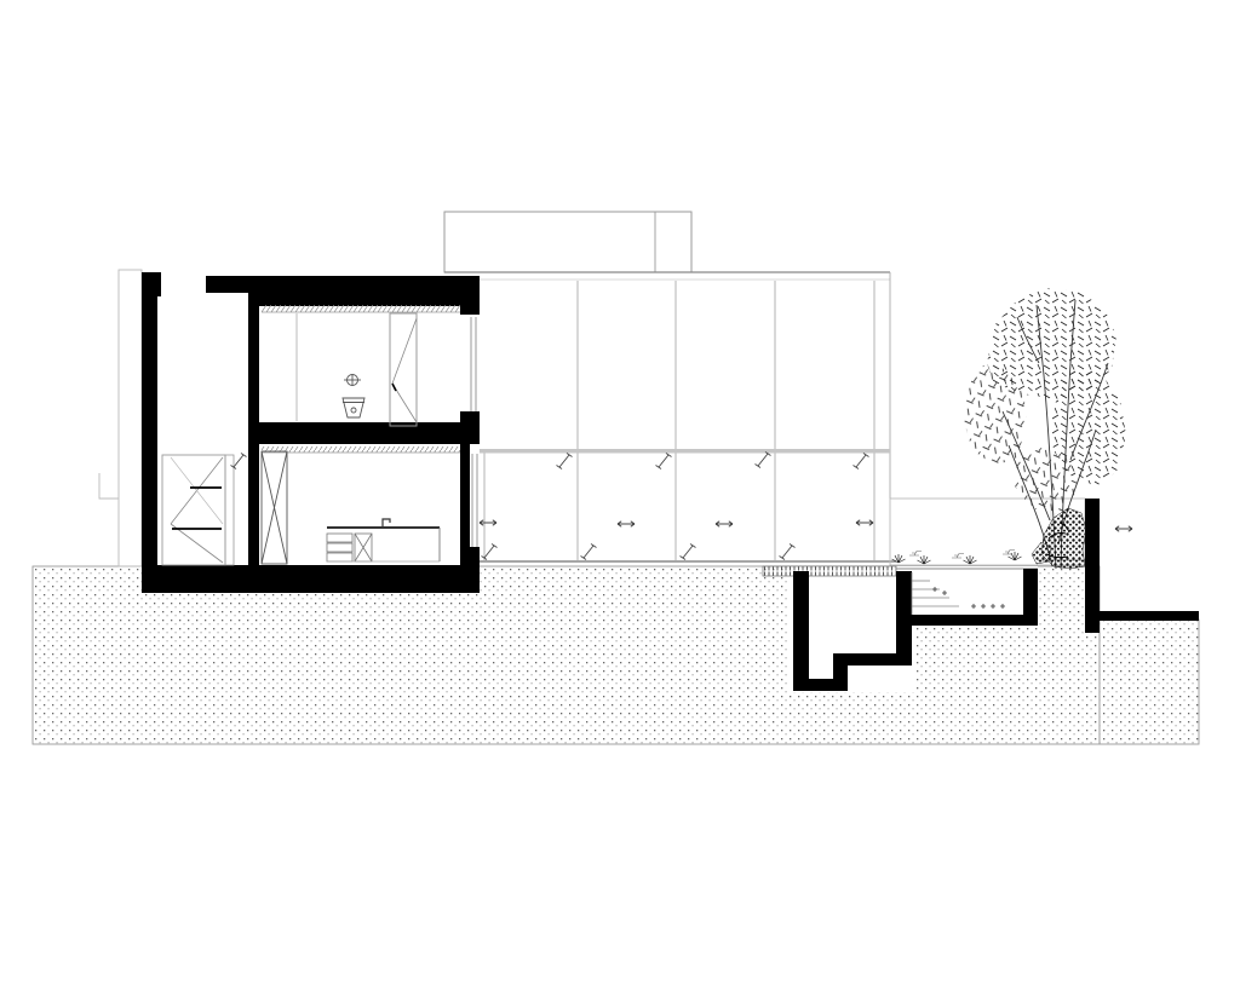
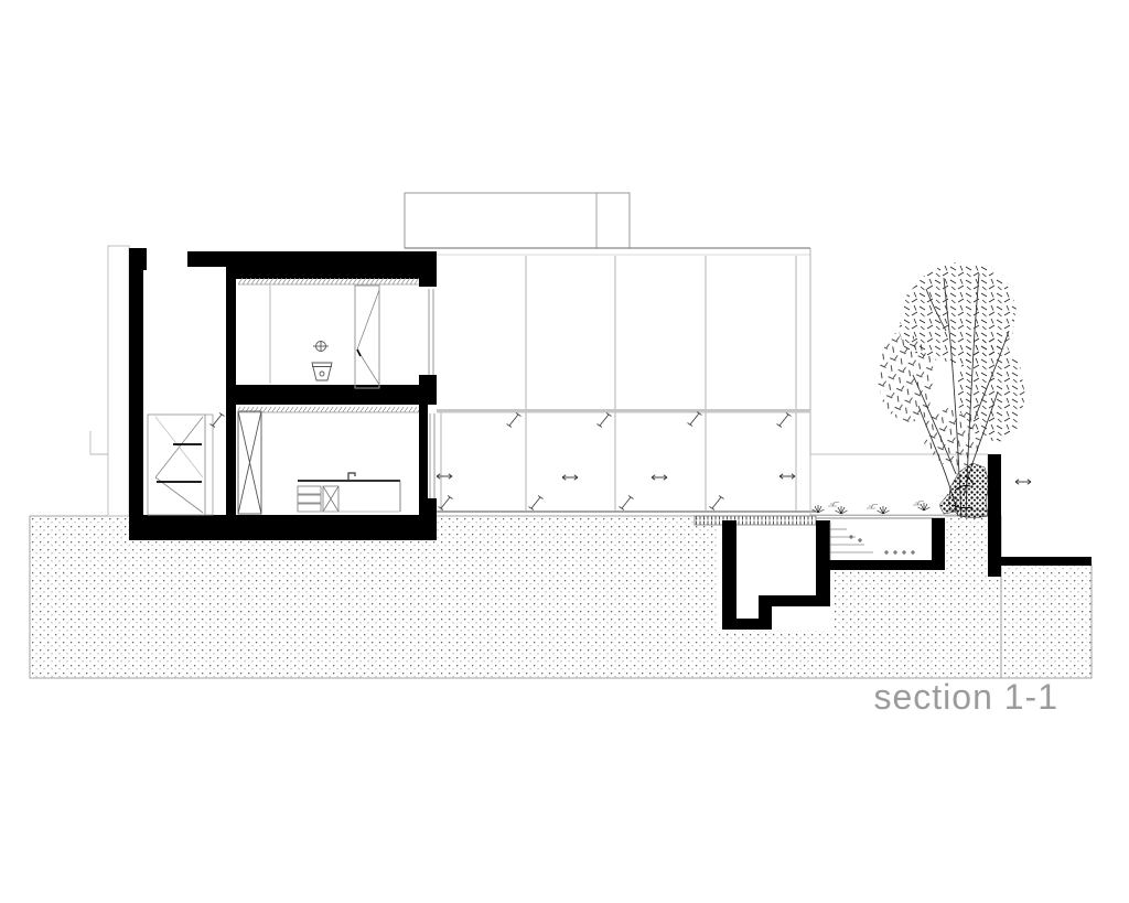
+ section 1-1
